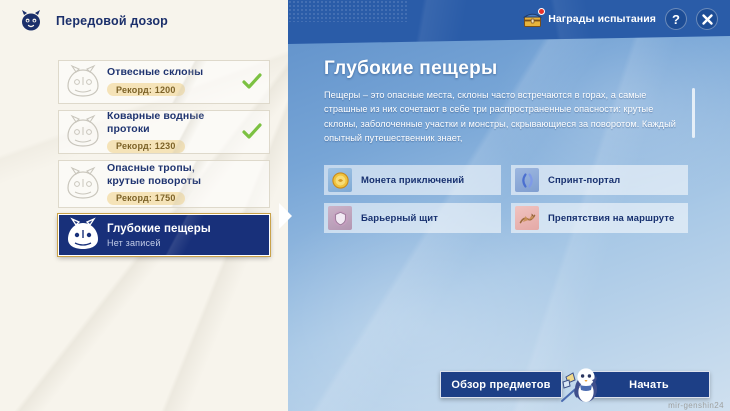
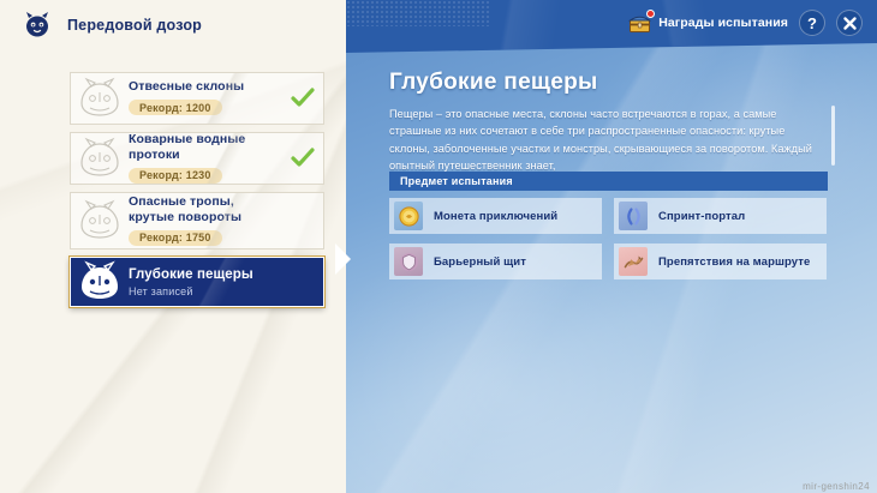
  Передовой дозор
  Награды испытания
  ?
  Глубокие пещеры
  Пещеры – это опасные места, склоны часто встречаются в горах, а самые страшные из них сочетают в себе три распространенные опасности: крутые склоны, заболоченные участки и монстры, скрывающиеся за поворотом. Каждый опытный путешественник знает,
+ Предмет испытания
  Монета приключений
  Спринт-портал
  Барьерный щит
  Препятствия на маршруте
- Обзор предметов
- Начать
  mir-genshin24
